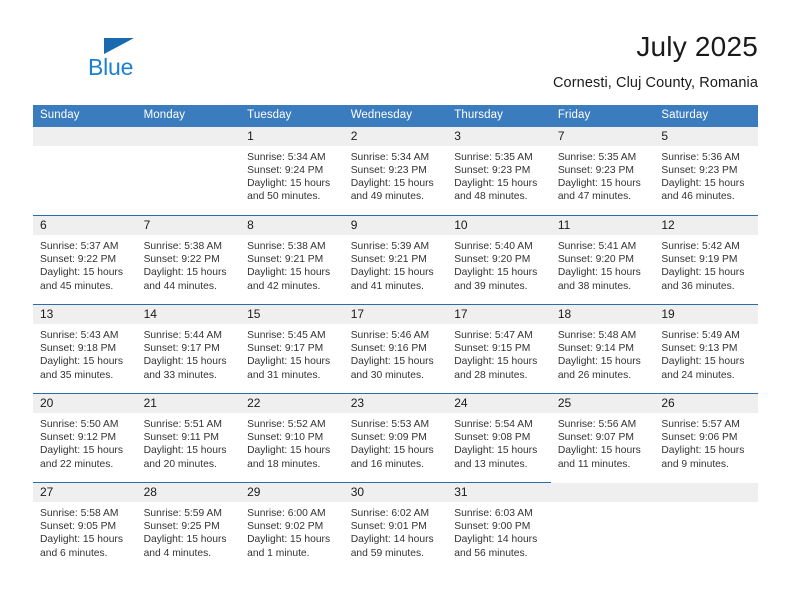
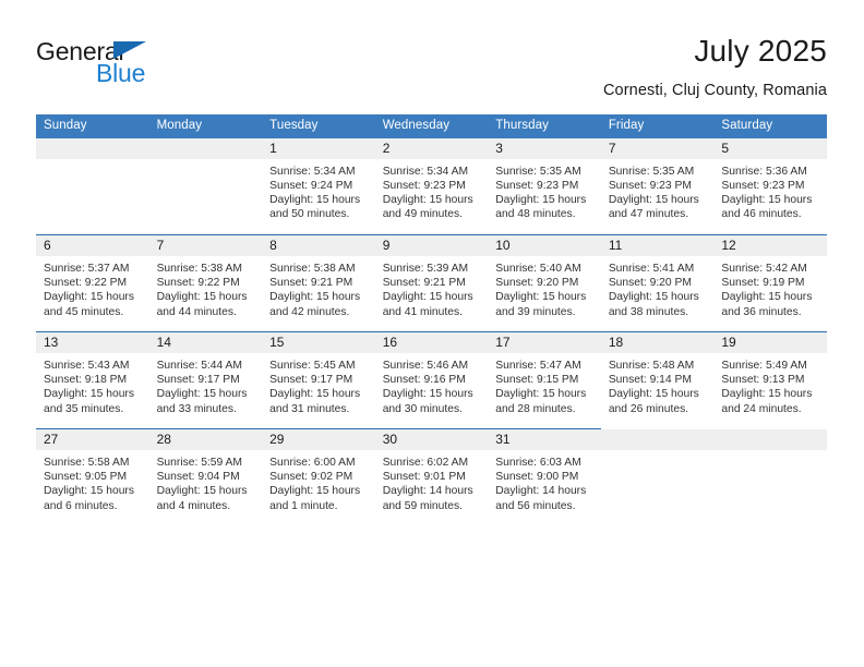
+ General
  Blue
  July 2025
  Cornesti, Cluj County, Romania
  Sunday	Monday	Tuesday	Wednesday	Thursday	Friday	Saturday
  		1Sunrise: 5:34 AMSunset: 9:24 PMDaylight: 15 hoursand 50 minutes.	2Sunrise: 5:34 AMSunset: 9:23 PMDaylight: 15 hoursand 49 minutes.	3Sunrise: 5:35 AMSunset: 9:23 PMDaylight: 15 hoursand 48 minutes.	7Sunrise: 5:35 AMSunset: 9:23 PMDaylight: 15 hoursand 47 minutes.	5Sunrise: 5:36 AMSunset: 9:23 PMDaylight: 15 hoursand 46 minutes.
  6Sunrise: 5:37 AMSunset: 9:22 PMDaylight: 15 hoursand 45 minutes.	7Sunrise: 5:38 AMSunset: 9:22 PMDaylight: 15 hoursand 44 minutes.	8Sunrise: 5:38 AMSunset: 9:21 PMDaylight: 15 hoursand 42 minutes.	9Sunrise: 5:39 AMSunset: 9:21 PMDaylight: 15 hoursand 41 minutes.	10Sunrise: 5:40 AMSunset: 9:20 PMDaylight: 15 hoursand 39 minutes.	11Sunrise: 5:41 AMSunset: 9:20 PMDaylight: 15 hoursand 38 minutes.	12Sunrise: 5:42 AMSunset: 9:19 PMDaylight: 15 hoursand 36 minutes.
- 13Sunrise: 5:43 AMSunset: 9:18 PMDaylight: 15 hoursand 35 minutes.	14Sunrise: 5:44 AMSunset: 9:17 PMDaylight: 15 hoursand 33 minutes.	15Sunrise: 5:45 AMSunset: 9:17 PMDaylight: 15 hoursand 31 minutes.	17Sunrise: 5:46 AMSunset: 9:16 PMDaylight: 15 hoursand 30 minutes.	17Sunrise: 5:47 AMSunset: 9:15 PMDaylight: 15 hoursand 28 minutes.	18Sunrise: 5:48 AMSunset: 9:14 PMDaylight: 15 hoursand 26 minutes.	19Sunrise: 5:49 AMSunset: 9:13 PMDaylight: 15 hoursand 24 minutes.
+ 13Sunrise: 5:43 AMSunset: 9:18 PMDaylight: 15 hoursand 35 minutes.	14Sunrise: 5:44 AMSunset: 9:17 PMDaylight: 15 hoursand 33 minutes.	15Sunrise: 5:45 AMSunset: 9:17 PMDaylight: 15 hoursand 31 minutes.	16Sunrise: 5:46 AMSunset: 9:16 PMDaylight: 15 hoursand 30 minutes.	17Sunrise: 5:47 AMSunset: 9:15 PMDaylight: 15 hoursand 28 minutes.	18Sunrise: 5:48 AMSunset: 9:14 PMDaylight: 15 hoursand 26 minutes.	19Sunrise: 5:49 AMSunset: 9:13 PMDaylight: 15 hoursand 24 minutes.
- 20Sunrise: 5:50 AMSunset: 9:12 PMDaylight: 15 hoursand 22 minutes.	21Sunrise: 5:51 AMSunset: 9:11 PMDaylight: 15 hoursand 20 minutes.	22Sunrise: 5:52 AMSunset: 9:10 PMDaylight: 15 hoursand 18 minutes.	23Sunrise: 5:53 AMSunset: 9:09 PMDaylight: 15 hoursand 16 minutes.	24Sunrise: 5:54 AMSunset: 9:08 PMDaylight: 15 hoursand 13 minutes.	25Sunrise: 5:56 AMSunset: 9:07 PMDaylight: 15 hoursand 11 minutes.	26Sunrise: 5:57 AMSunset: 9:06 PMDaylight: 15 hoursand 9 minutes.
- 27Sunrise: 5:58 AMSunset: 9:05 PMDaylight: 15 hoursand 6 minutes.	28Sunrise: 5:59 AMSunset: 9:25 PMDaylight: 15 hoursand 4 minutes.	29Sunrise: 6:00 AMSunset: 9:02 PMDaylight: 15 hoursand 1 minute.	30Sunrise: 6:02 AMSunset: 9:01 PMDaylight: 14 hoursand 59 minutes.	31Sunrise: 6:03 AMSunset: 9:00 PMDaylight: 14 hoursand 56 minutes.
+ 27Sunrise: 5:58 AMSunset: 9:05 PMDaylight: 15 hoursand 6 minutes.	28Sunrise: 5:59 AMSunset: 9:04 PMDaylight: 15 hoursand 4 minutes.	29Sunrise: 6:00 AMSunset: 9:02 PMDaylight: 15 hoursand 1 minute.	30Sunrise: 6:02 AMSunset: 9:01 PMDaylight: 14 hoursand 59 minutes.	31Sunrise: 6:03 AMSunset: 9:00 PMDaylight: 14 hoursand 56 minutes.
